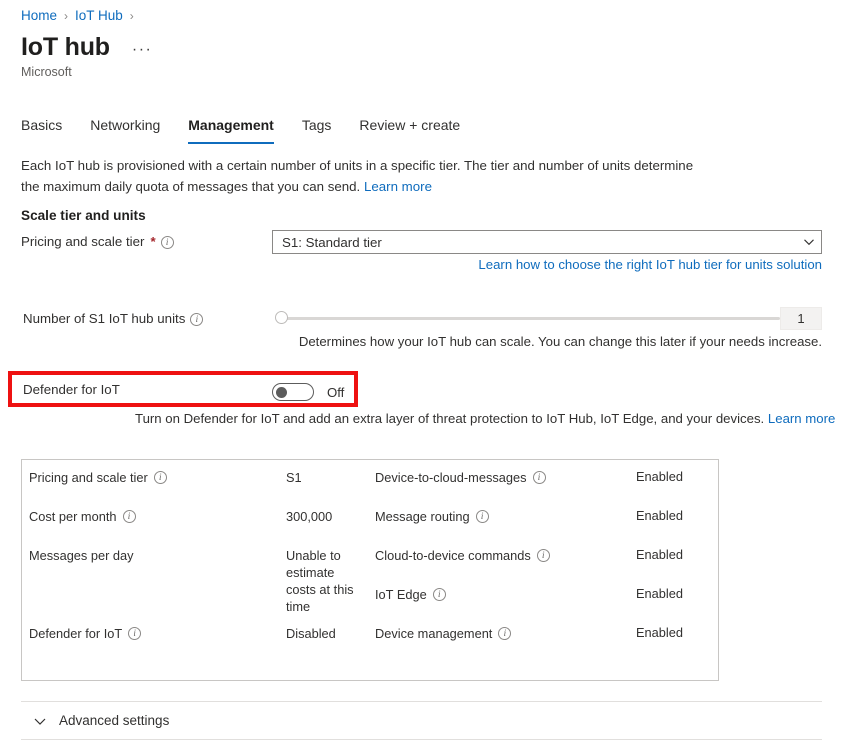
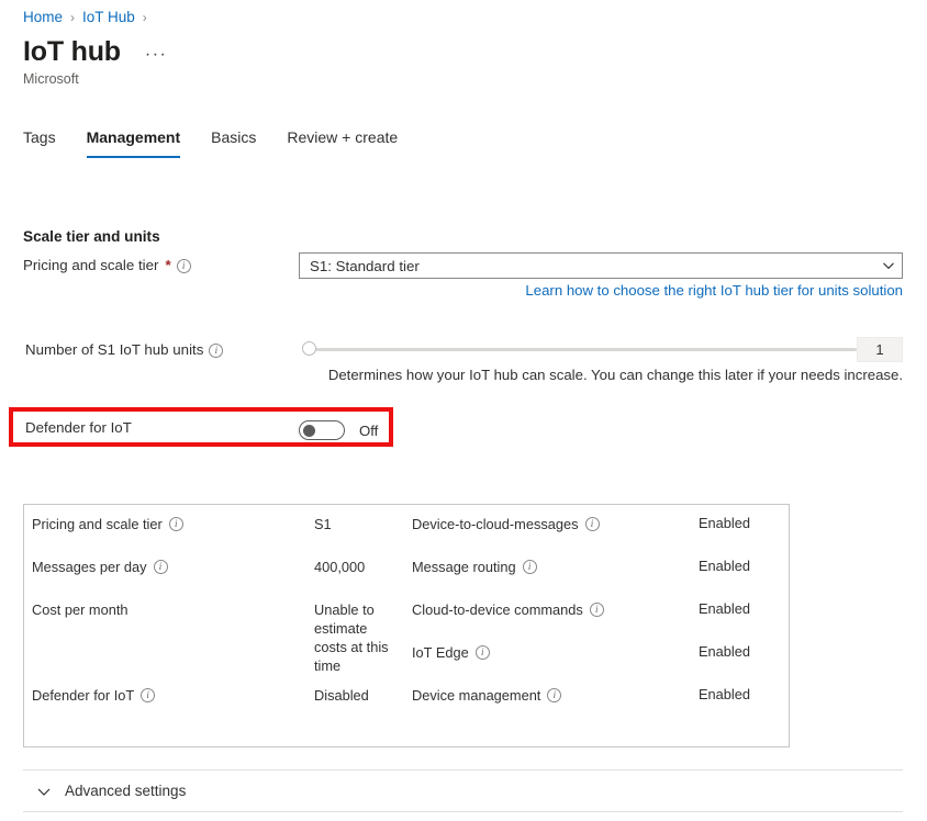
  Home
  ›
  IoT Hub
  ›
  IoT hub
  ···
  Microsoft
- Basics
+ Tags
- Networking
  Management
- Tags
+ Basics
  Review + create
- Each IoT hub is provisioned with a certain number of units in a specific tier. The tier and number of units determine the maximum daily quota of messages that you can send. Learn more
  Scale tier and units
  Pricing and scale tier
  *
  i
  S1: Standard tier
  Learn how to choose the right IoT hub tier for units solution
  Number of S1 IoT hub units
  i
  1
  Determines how your IoT hub can scale. You can change this later if your needs increase.
  Defender for IoT
  Off
- Turn on Defender for IoT and add an extra layer of threat protection to IoT Hub, IoT Edge, and your devices. Learn more
  Pricing and scale tier
  i
  S1
- Cost per month
+ Messages per day
  i
- 300,000
+ 400,000
- Messages per day
+ Cost per month
  Unable to estimate costs at this time
  Defender for IoT
  i
  Disabled
  Device-to-cloud-messages
  i
  Enabled
  Message routing
  i
  Enabled
  Cloud-to-device commands
  i
  Enabled
  IoT Edge
  i
  Enabled
  Device management
  i
  Enabled
  Advanced settings
